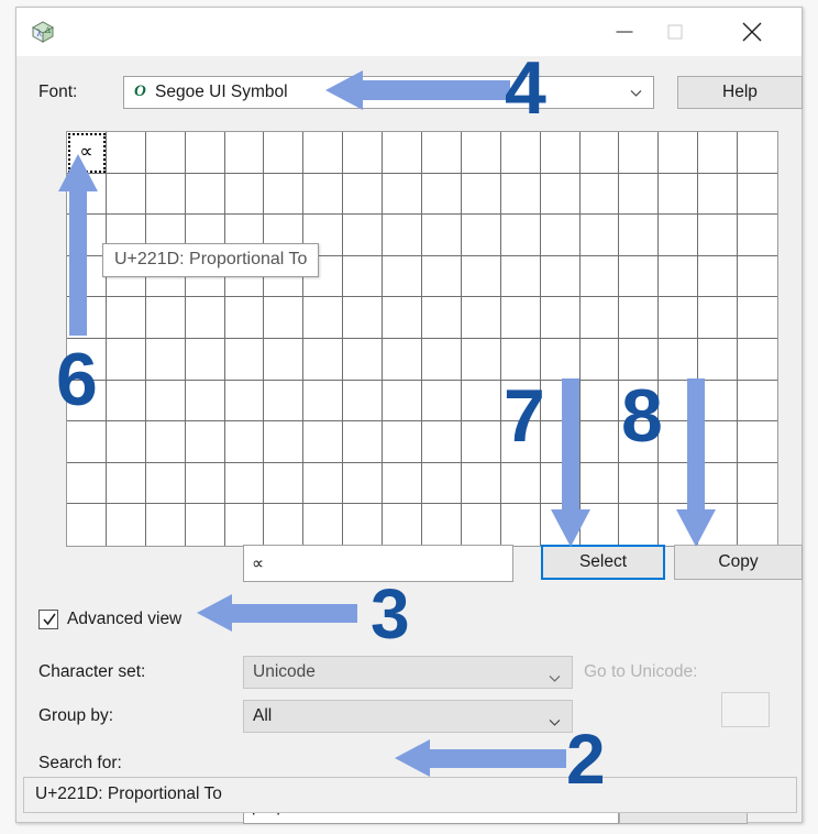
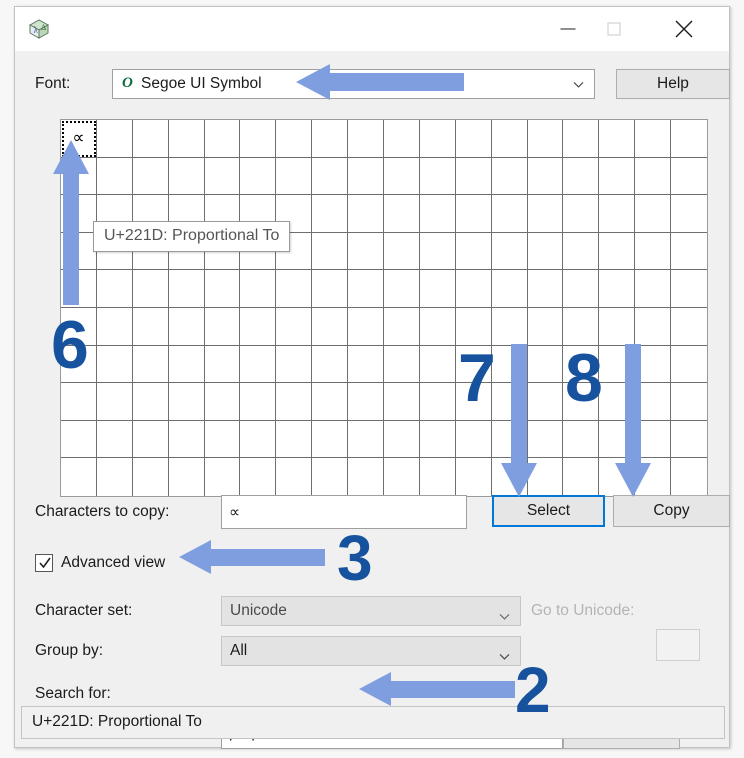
  λ
  Δ
  Font:
  O
  Segoe UI Symbol
  Help
  ∝
  U+221D: Proportional To
+ Characters to copy:
  ∝
  Select
  Copy
  Advanced view
  Character set:
  Unicode
  Go to Unicode:
  Group by:
  All
  Search for:
  U+221D: Proportional To
- 4
  6
  7
  8
  3
  2
